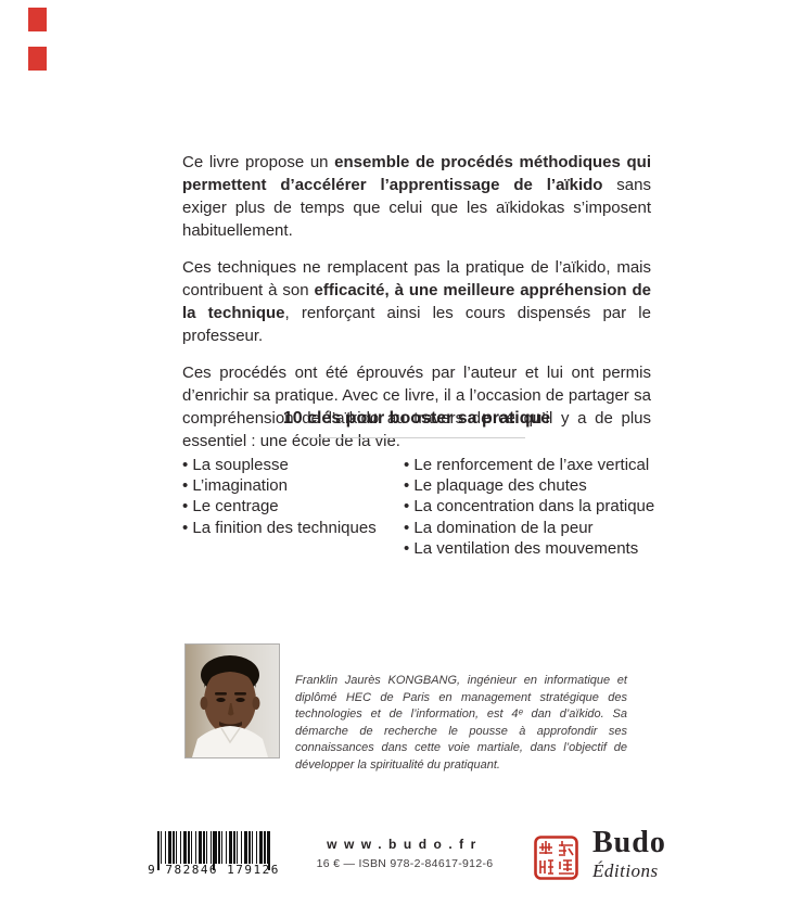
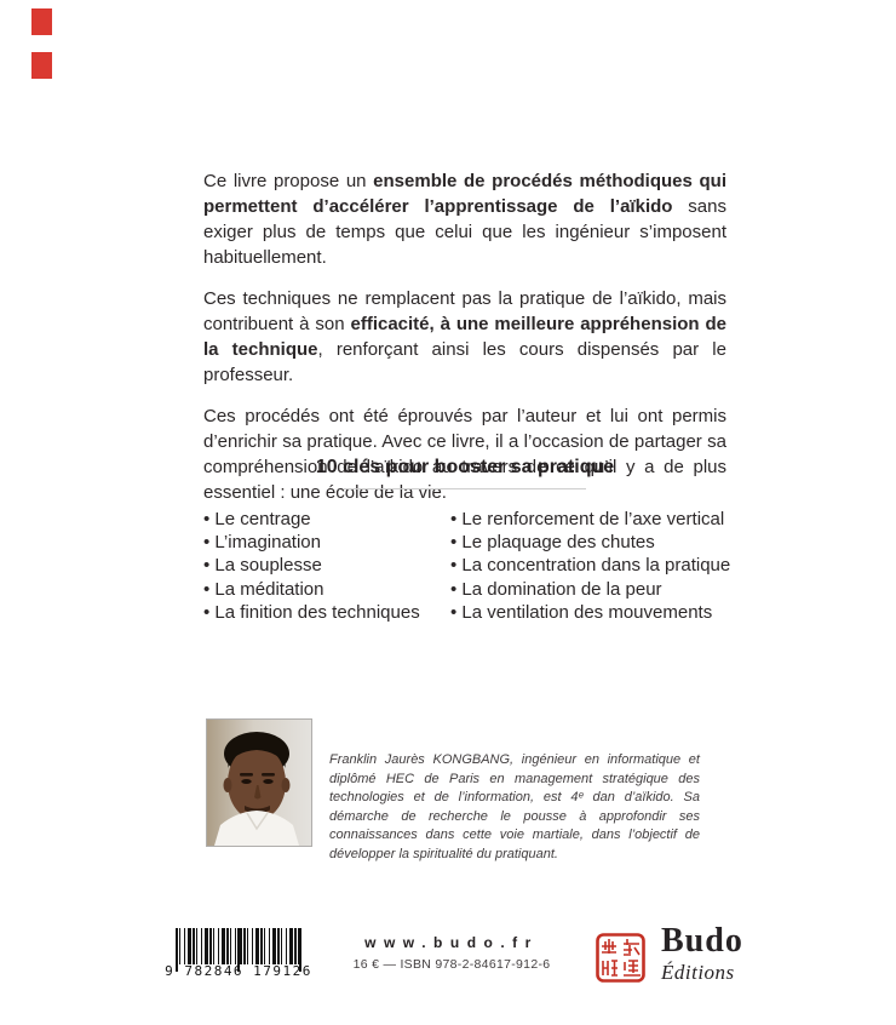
- Ce livre propose un ensemble de procédés méthodiques qui permettent d’accélérer l’apprentissage de l’aïkido sans exiger plus de temps que celui que les aïkidokas s’imposent habituellement.
+ Ce livre propose un ensemble de procédés méthodiques qui permettent d’accélérer l’apprentissage de l’aïkido sans exiger plus de temps que celui que les ingénieur s’imposent habituellement.
  Ces techniques ne remplacent pas la pratique de l’aïkido, mais contribuent à son efficacité, à une meilleure appréhension de la technique, renforçant ainsi les cours dispensés par le professeur.
  Ces procédés ont été éprouvés par l’auteur et lui ont permis d’enrichir sa pratique. Avec ce livre, il a l’occasion de partager sa compréhension de l’aïkido au travers de ce qu’il y a de plus essentiel : une école de la vie.
  10 clés pour booster sa pratique
- La souplesse
+ Le centrage
  L’imagination
- Le centrage
+ La souplesse
+ La méditation
  La finition des techniques
  Le renforcement de l’axe vertical
  Le plaquage des chutes
  La concentration dans la pratique
  La domination de la peur
  La ventilation des mouvements
  Franklin Jaurès KONGBANG, ingénieur en informatique et diplômé HEC de Paris en management stratégique des technologies et de l’information, est 4ᵉ dan d’aïkido. Sa démarche de recherche le pousse à approfondir ses connaissances dans cette voie martiale, dans l’objectif de développer la spiritualité du pratiquant.
  9 782846 179126
  www.budo.fr
  16 € — ISBN 978-2-84617-912-6
  Budo
  Éditions
